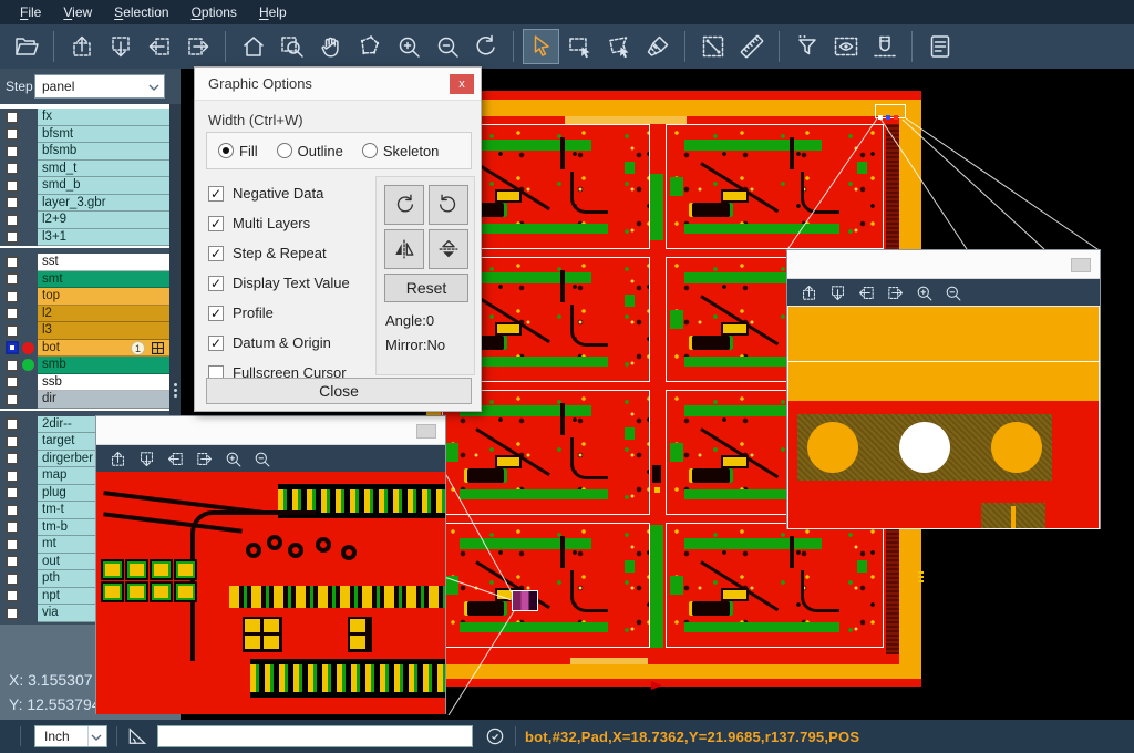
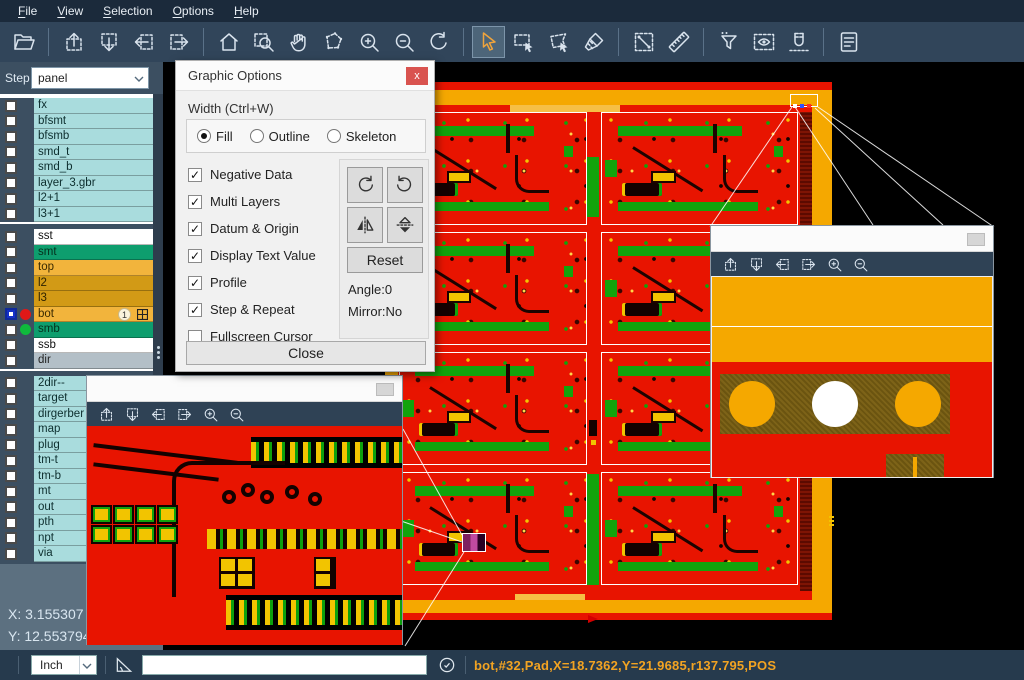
  File
  View
  Selection
  Options
  Help
  Step
  panel
  fx
  bfsmt
  bfsmb
  smd_t
  smd_b
  layer_3.gbr
- l2+9
+ l2+1
  l3+1
  sst
  smt
  top
  l2
  l3
  bot
  1
  smb
  ssb
  dir
  2dir--
  target
  dirgerber
  map
  plug
  tm-t
  tm-b
  mt
  out
  pth
  npt
  via
  X: 3.155307
  Y: 12.55379
  Graphic Options
  x
  Width (Ctrl+W)
  Fill
  Outline
  Skeleton
  Negative Data
  Multi Layers
- Step & Repeat
+ Datum & Origin
  Display Text Value
  Profile
- Datum & Origin
+ Step & Repeat
  Fullscreen Cursor
  Reset
  Angle:0
  Mirror:No
  Close
  Inch
  bot,#32,Pad,X=18.7362,Y=21.9685,r137.795,POS
